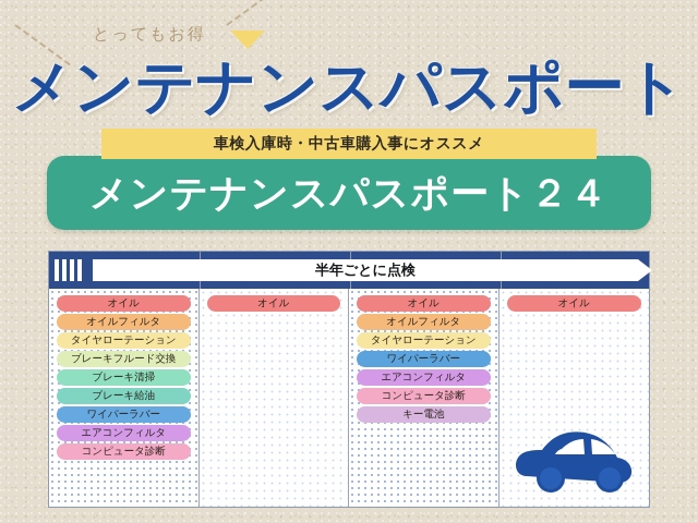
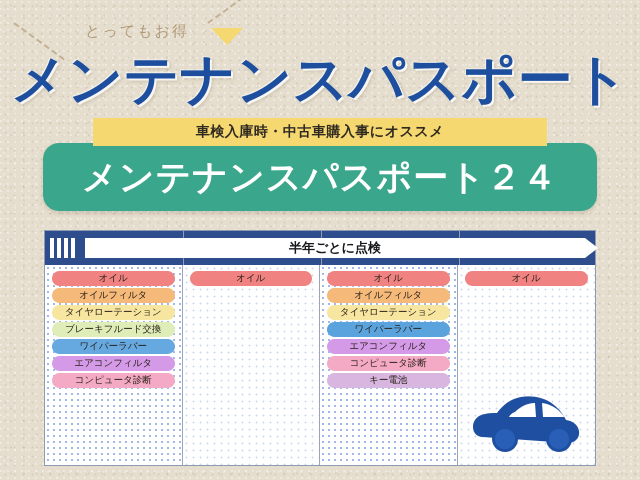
  とってもお得
  メンテナンスパスポート
  メンテナンスパスポート２４
  車検入庫時・中古車購入事にオススメ
  半年ごとに点検
  オイル
  オイルフィルタ
  タイヤローテーション
  ブレーキフルード交換
- ブレーキ清掃
- ブレーキ給油
  ワイパーラバー
  エアコンフィルタ
  コンピュータ診断
  オイル
  オイル
  オイルフィルタ
  タイヤローテーション
  ワイパーラバー
  エアコンフィルタ
  コンピュータ診断
  キー電池
  オイル
